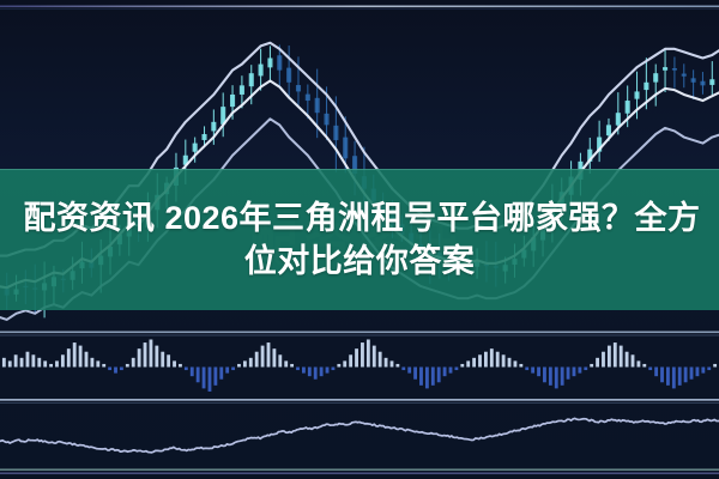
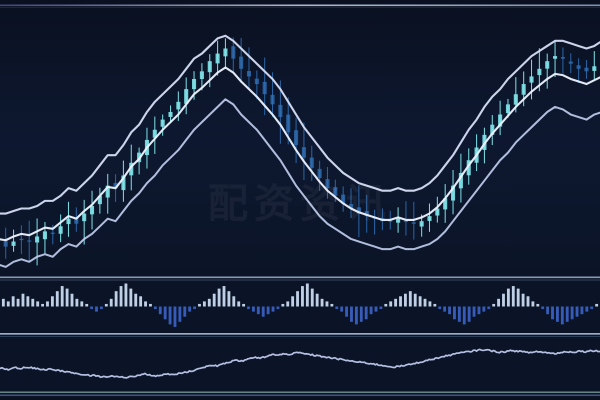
  配资资讯
- 配资资讯 2026年三角洲租号平台哪家强？全方
- 位对比给你答案
